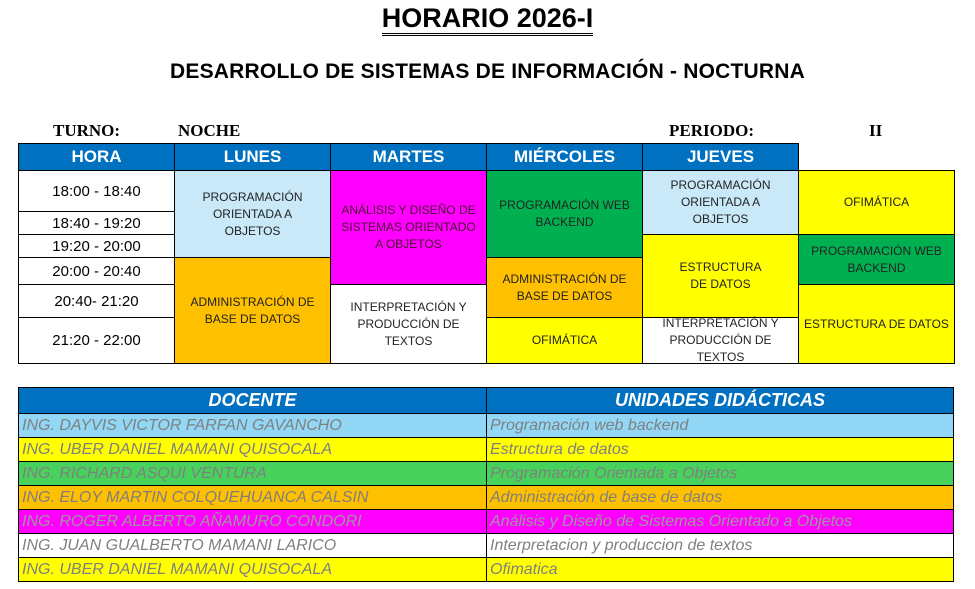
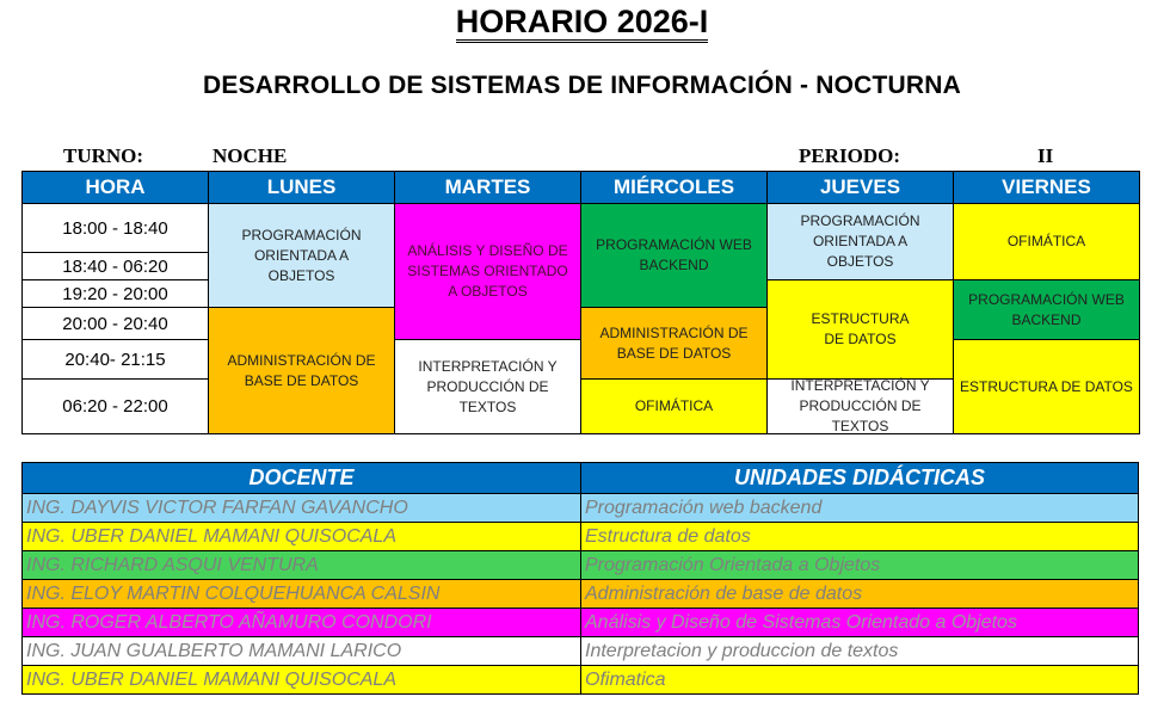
  HORARIO 2026-I
  DESARROLLO DE SISTEMAS DE INFORMACIÓN - NOCTURNA
  TURNO:
  NOCHE
  PERIODO:
  II
  HORA
  LUNES
  MARTES
  MIÉRCOLES
  JUEVES
+ VIERNES
  18:00 - 18:40
- 18:40 - 19:20
+ 18:40 - 06:20
  19:20 - 20:00
  20:00 - 20:40
- 20:40- 21:20
+ 20:40- 21:15
- 21:20 - 22:00
+ 06:20 - 22:00
  PROGRAMACIÓN ORIENTADA A OBJETOS
  ADMINISTRACIÓN DE BASE DE DATOS
  ANÁLISIS Y DISEÑO DE SISTEMAS ORIENTADO A OBJETOS
  INTERPRETACIÓN Y PRODUCCIÓN DE TEXTOS
  PROGRAMACIÓN WEB BACKEND
  ADMINISTRACIÓN DE BASE DE DATOS
  OFIMÁTICA
  PROGRAMACIÓN ORIENTADA A OBJETOS
  ESTRUCTURA DE DATOS
  INTERPRETACIÓN Y PRODUCCIÓN DE TEXTOS
  OFIMÁTICA
  PROGRAMACIÓN WEB BACKEND
  ESTRUCTURA DE DATOS
  DOCENTE
  UNIDADES DIDÁCTICAS
  ING. DAYVIS VICTOR FARFAN GAVANCHO
  Programación web backend
  ING. UBER DANIEL MAMANI QUISOCALA
  Estructura de datos
  ING. RICHARD ASQUI VENTURA
  Programación Orientada a Objetos
  ING. ELOY MARTIN COLQUEHUANCA CALSIN
  Administración de base de datos
  ING. ROGER ALBERTO AÑAMURO CONDORI
  Análisis y Diseño de Sistemas Orientado a Objetos
  ING. JUAN GUALBERTO MAMANI LARICO
  Interpretacion y produccion de textos
  ING. UBER DANIEL MAMANI QUISOCALA
  Ofimatica
